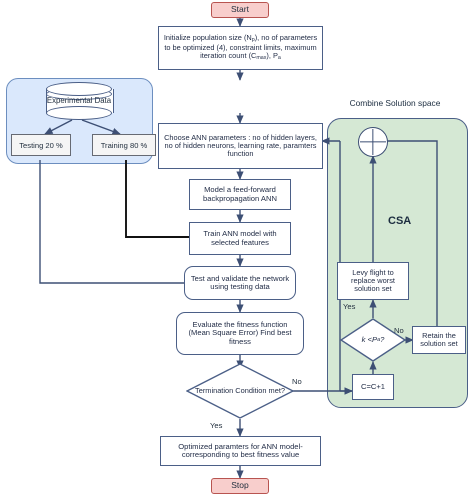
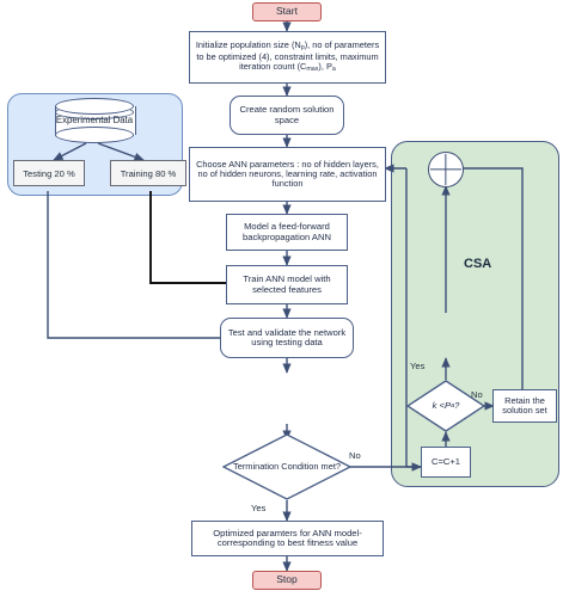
  Start
  Initialize population size (N ), no of parameters to be optimized (4), constraint limits, maximum iteration count (C ), P
+ Create random solution space
- Choose ANN parameters : no of hidden layers, no of hidden neurons, learning rate, paramters function
+ Choose ANN parameters : no of hidden layers, no of hidden neurons, learning rate, activation function
  Model a feed-forward backpropagation ANN
  Train ANN model with selected features
  Test and validate the network using testing data
- Evaluate the fitness function (Mean Square Error) Find best fitness
  Termination Condition met?
  Optimized paramters for ANN model- corresponding to best fitness value
  Stop
  No
  Yes
  Experimental Data
  Testing 20 %
  Training 80 %
- Combine Solution space
  CSA
- Levy flight to replace worst solution set
  Yes
  k <
  P
  ?
  No
  Retain the solution set
  C=C+1
